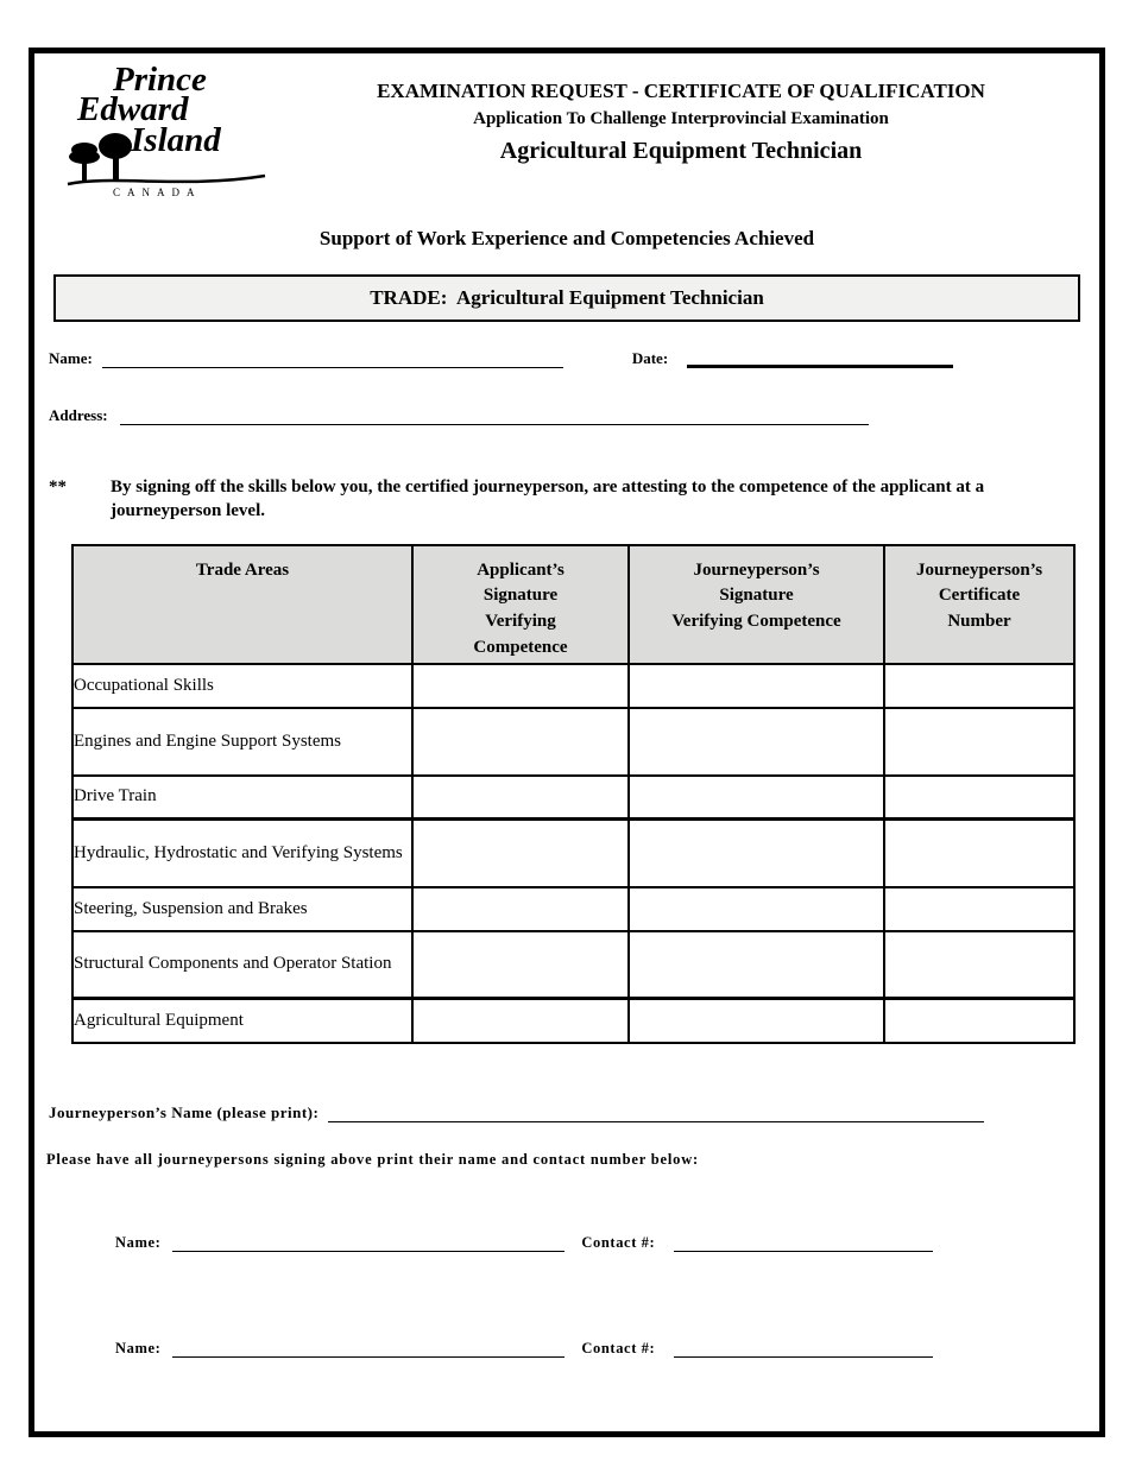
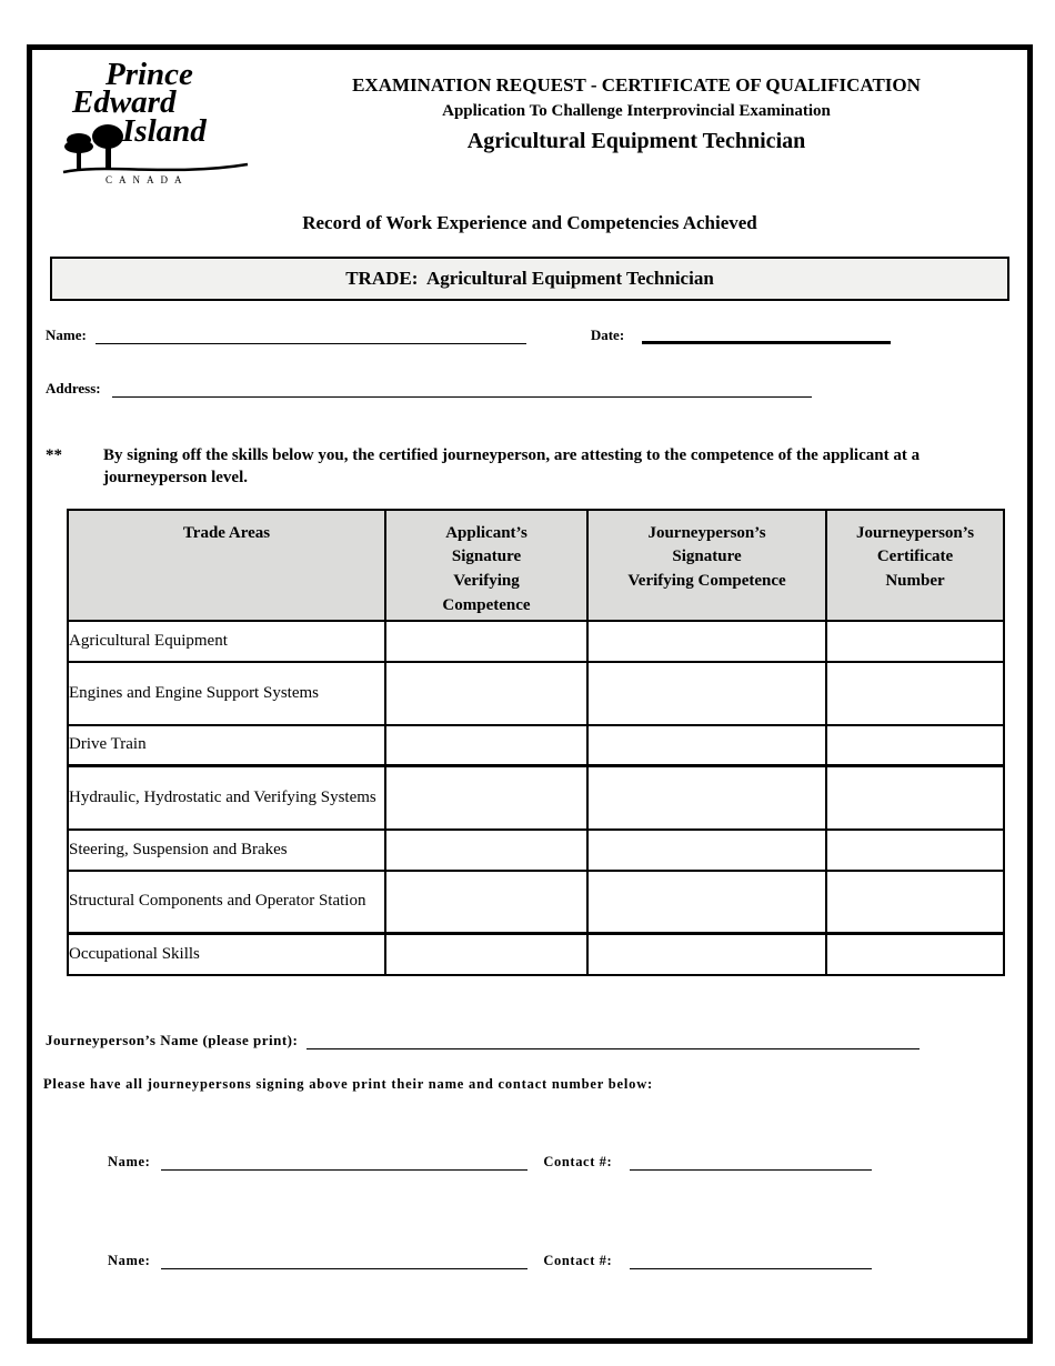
  Prince
  Edward
  Island
  CANADA
  EXAMINATION REQUEST - CERTIFICATE OF QUALIFICATION
  Application To Challenge Interprovincial Examination
  Agricultural Equipment Technician
- Support of Work Experience and Competencies Achieved
+ Record of Work Experience and Competencies Achieved
  TRADE: Agricultural Equipment Technician
  Name:
  Date:
  Address:
  **
  By signing off the skills below you, the certified journeyperson, are attesting to the competence of the applicant at a journeyperson level.
  Trade Areas	Applicant’s Signature Verifying Competence	Journeyperson’s Signature Verifying Competence	Journeyperson’s Certificate Number
- Occupational Skills
+ Agricultural Equipment
  Engines and Engine Support Systems
  Drive Train
  Hydraulic, Hydrostatic and Verifying Systems
  Steering, Suspension and Brakes
  Structural Components and Operator Station
- Agricultural Equipment
+ Occupational Skills
  Journeyperson’s Name (please print):
  Please have all journeypersons signing above print their name and contact number below:
  Name:
  Contact #:
  Name:
  Contact #:
